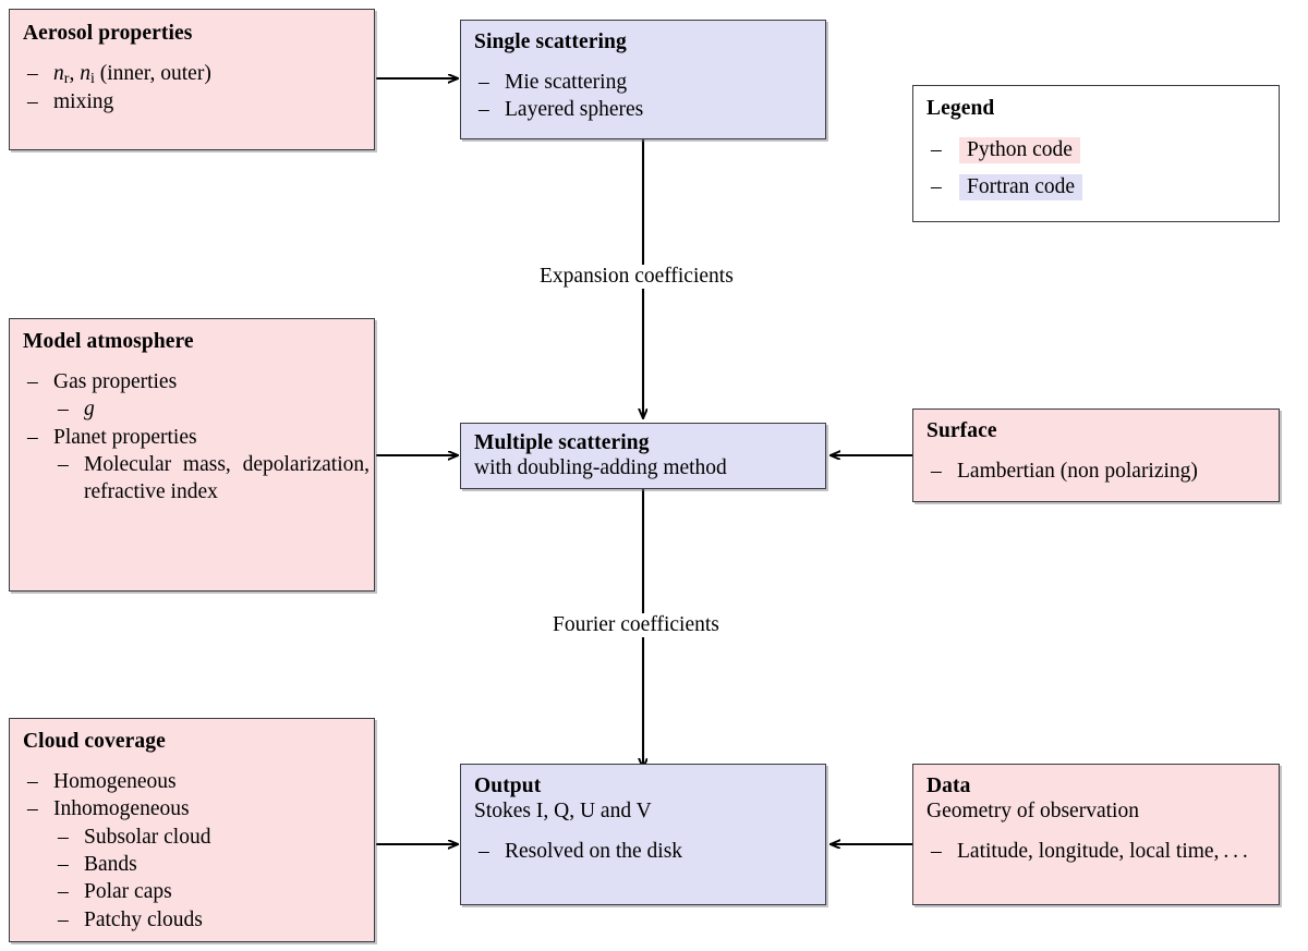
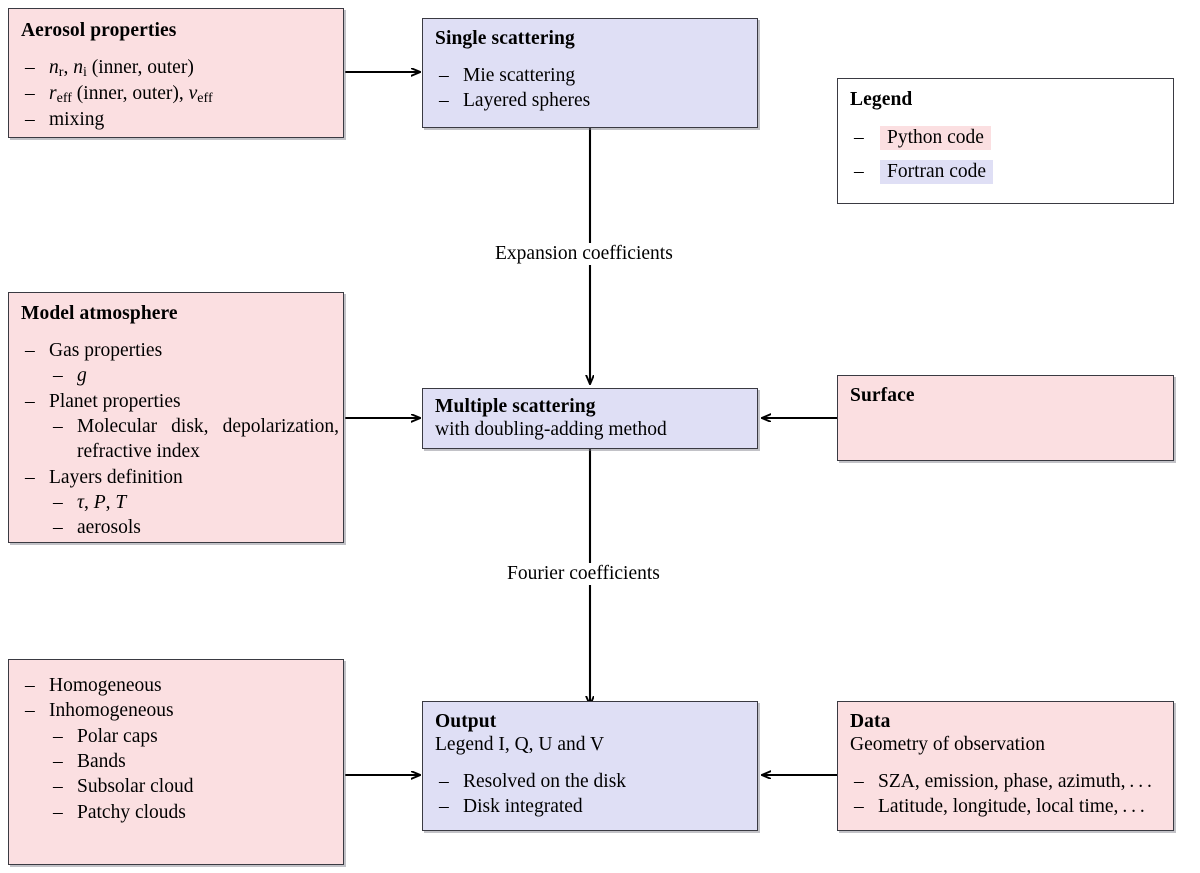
  Expansion coefficients
  Fourier coefficients
  Aerosol properties
  nr, ni (inner, outer)
+ reff (inner, outer), veff
  mixing
  Single scattering
  Mie scattering
  Layered spheres
  Legend
  Python code
  Fortran code
  Model atmosphere
  Gas properties
  g
  Planet properties
- Molecular mass, depolarization, refractive index
+ Molecular disk, depolarization, refractive index
+ Layers definition
+ τ, P, T
+ aerosols
  Multiple scattering
  with doubling-adding method
  Surface
- Lambertian (non polarizing)
- Cloud coverage
  Homogeneous
  Inhomogeneous
- Subsolar cloud
+ Polar caps
  Bands
- Polar caps
+ Subsolar cloud
  Patchy clouds
  Output
- Stokes I, Q, U and V
+ Legend I, Q, U and V
  Resolved on the disk
+ Disk integrated
  Data
  Geometry of observation
+ SZA, emission, phase, azimuth, . . .
  Latitude, longitude, local time, . . .
